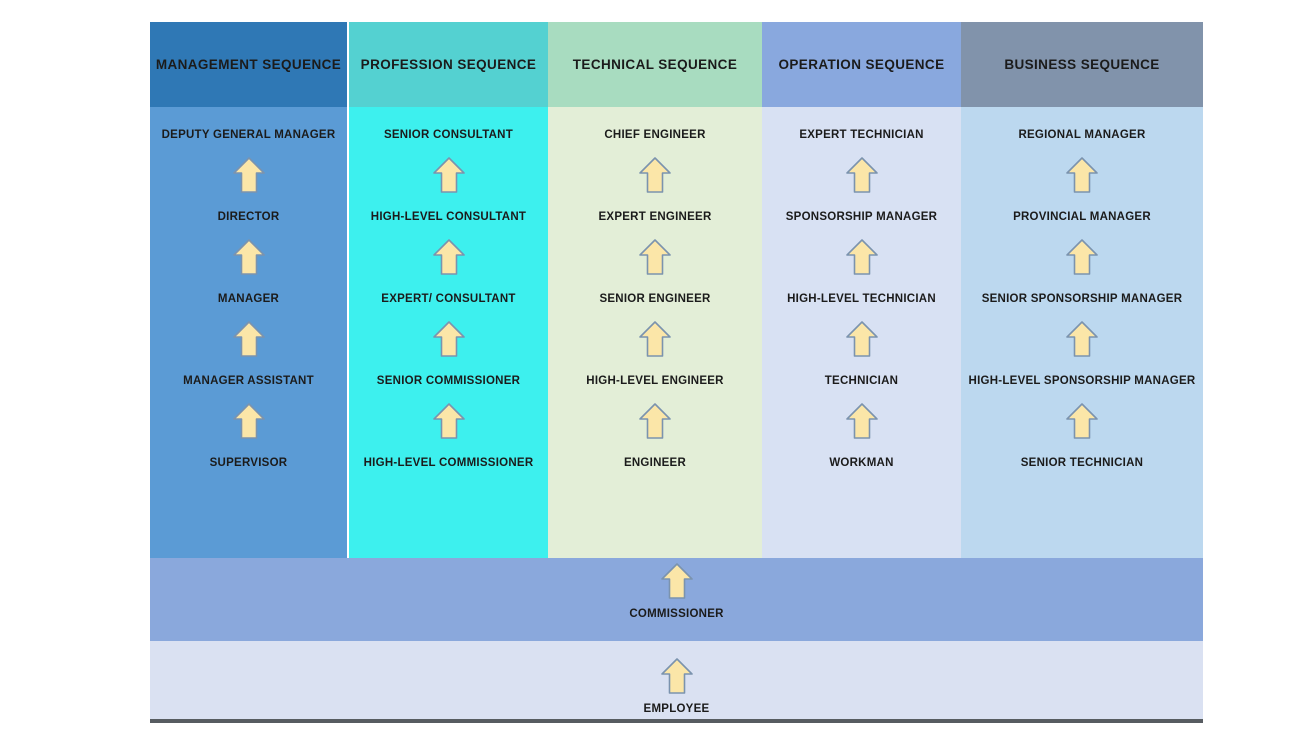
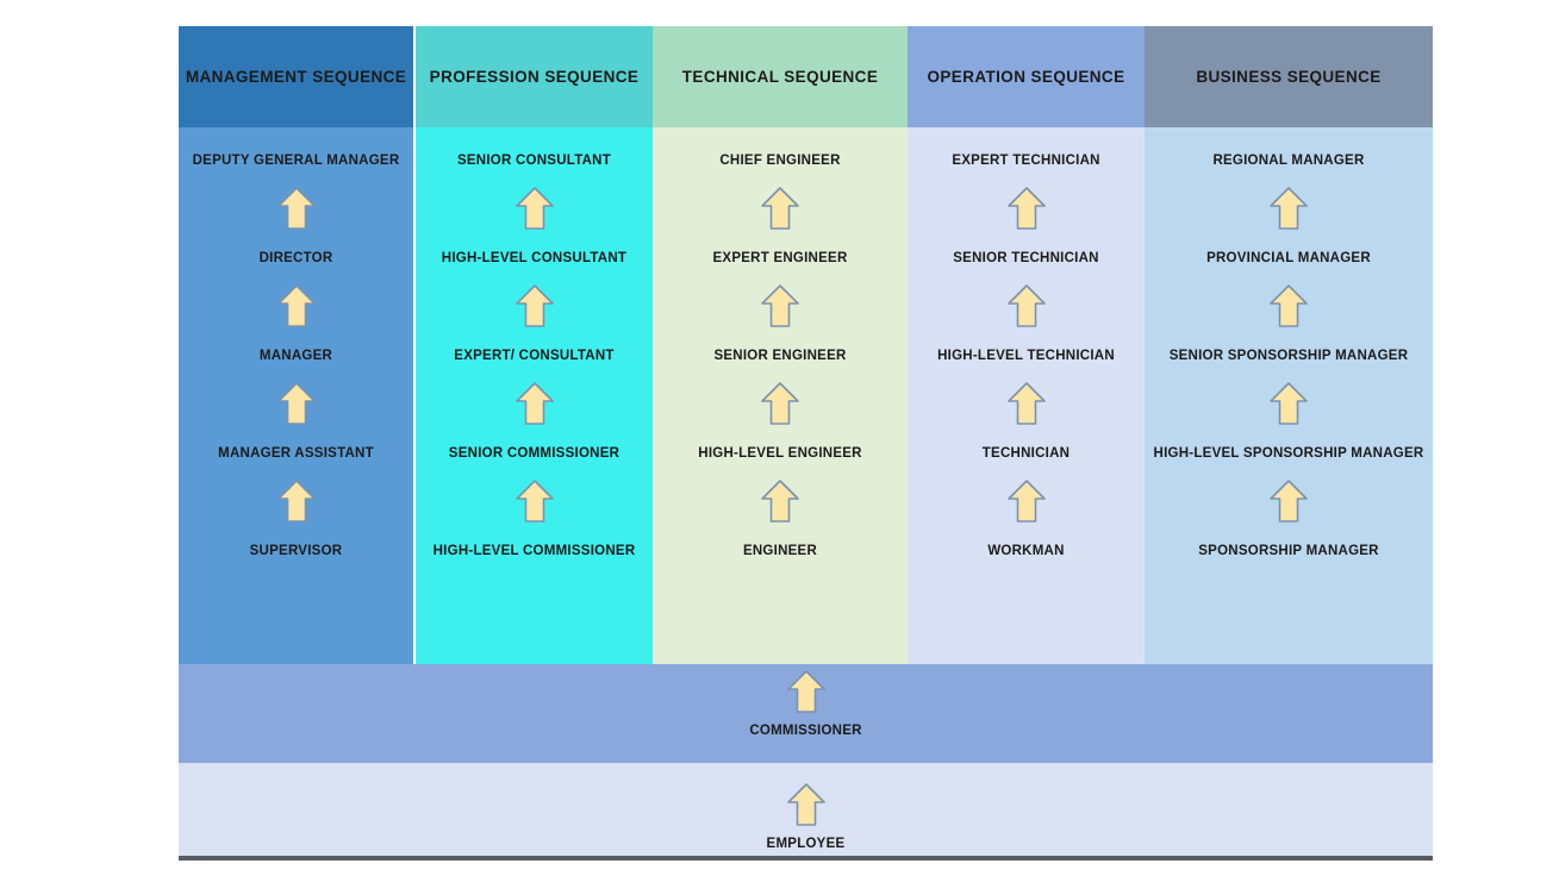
  MANAGEMENT SEQUENCE
  PROFESSION SEQUENCE
  TECHNICAL SEQUENCE
  OPERATION SEQUENCE
  BUSINESS SEQUENCE
  DEPUTY GENERAL MANAGER
  DIRECTOR
  MANAGER
  MANAGER ASSISTANT
  SUPERVISOR
  SENIOR CONSULTANT
  HIGH-LEVEL CONSULTANT
  EXPERT/ CONSULTANT
  SENIOR COMMISSIONER
  HIGH-LEVEL COMMISSIONER
  CHIEF ENGINEER
  EXPERT ENGINEER
  SENIOR ENGINEER
  HIGH-LEVEL ENGINEER
  ENGINEER
  EXPERT TECHNICIAN
- SPONSORSHIP MANAGER
+ SENIOR TECHNICIAN
  HIGH-LEVEL TECHNICIAN
  TECHNICIAN
  WORKMAN
  REGIONAL MANAGER
  PROVINCIAL MANAGER
  SENIOR SPONSORSHIP MANAGER
  HIGH-LEVEL SPONSORSHIP MANAGER
- SENIOR TECHNICIAN
+ SPONSORSHIP MANAGER
  COMMISSIONER
  EMPLOYEE
